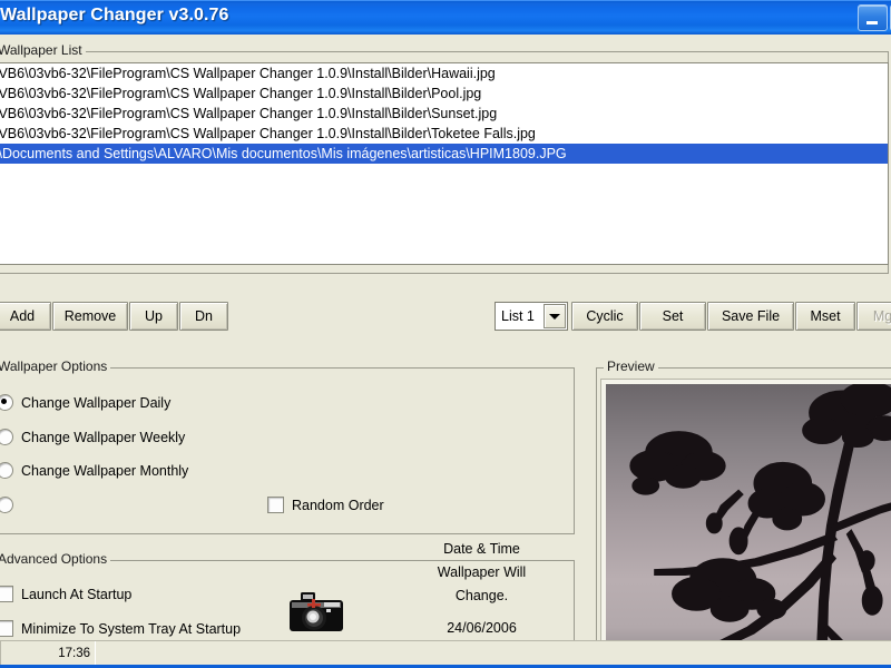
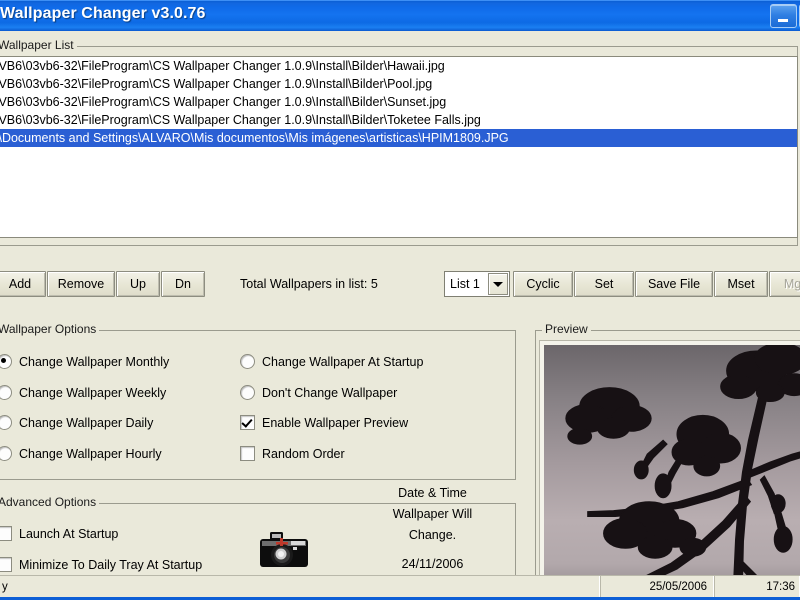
  Wallpaper Changer v3.0.76
  Wallpaper List
  VB6\03vb6-32\FileProgram\CS Wallpaper Changer 1.0.9\Install\Bilder\Hawaii.jpg
  VB6\03vb6-32\FileProgram\CS Wallpaper Changer 1.0.9\Install\Bilder\Pool.jpg
  VB6\03vb6-32\FileProgram\CS Wallpaper Changer 1.0.9\Install\Bilder\Sunset.jpg
  VB6\03vb6-32\FileProgram\CS Wallpaper Changer 1.0.9\Install\Bilder\Toketee Falls.jpg
  \Documents and Settings\ALVARO\Mis documentos\Mis imágenes\artisticas\HPIM1809.JPG
  Add
  Remove
  Up
  Dn
+ Total Wallpapers in list: 5
  List 1
  Cyclic
  Set
  Save File
  Mset
  Wallpaper Options
- Change Wallpaper Daily
+ Change Wallpaper Monthly
  Change Wallpaper Weekly
- Change Wallpaper Monthly
+ Change Wallpaper Daily
+ Change Wallpaper Hourly
+ Change Wallpaper At Startup
+ Don't Change Wallpaper
+ Enable Wallpaper Preview
  Random Order
  Advanced Options
  Launch At Startup
- Minimize To System Tray At Startup
+ Minimize To Daily Tray At Startup
  Date & Time
  Wallpaper Will
  Change.
- 24/06/2006
+ 24/11/2006
  Preview
+ y
+ 25/05/2006
  17:36
